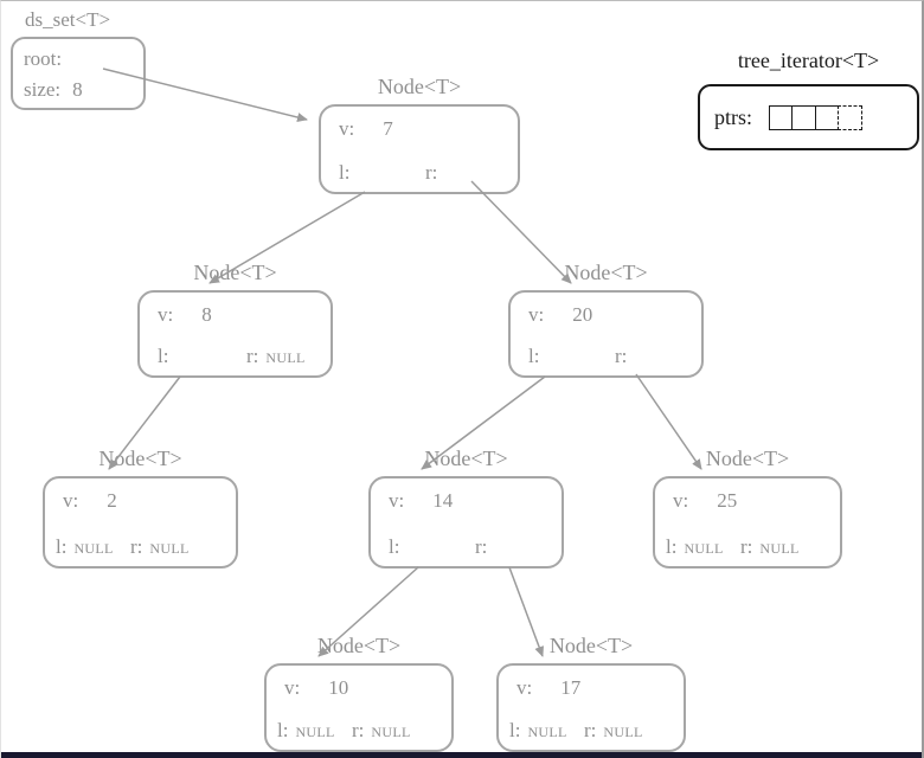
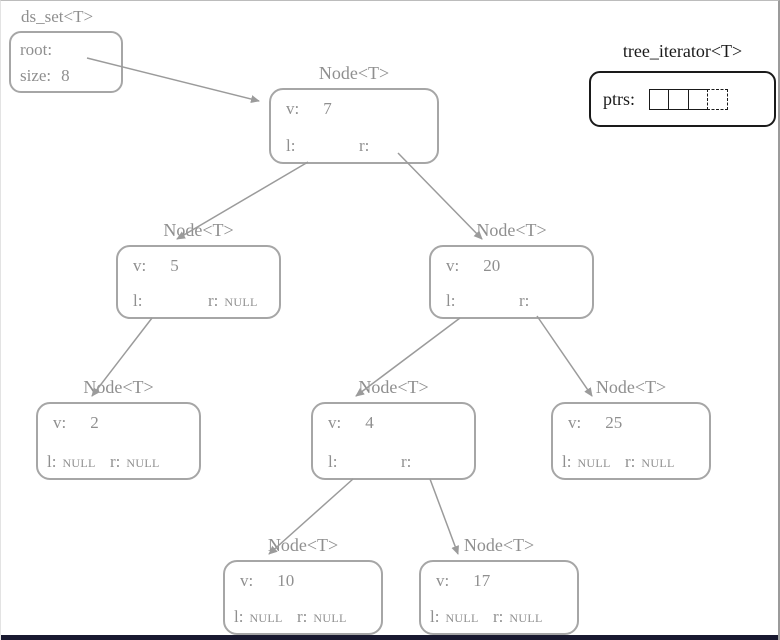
  ds_set<T>
  root:
  size: 8
  tree_iterator<T>
  ptrs:
  Node<T>
  v: 7
  l:
  r:
  Node<T>
- v: 8
+ v: 5
  l:
  r: NULL
  Node<T>
  v: 20
  l:
  r:
  Node<T>
  v: 2
  l: NULL
  r: NULL
  Node<T>
- v: 14
+ v: 4
  l:
  r:
  Node<T>
  v: 25
  l: NULL
  r: NULL
  Node<T>
  v: 10
  l: NULL
  r: NULL
  Node<T>
  v: 17
  l: NULL
  r: NULL
